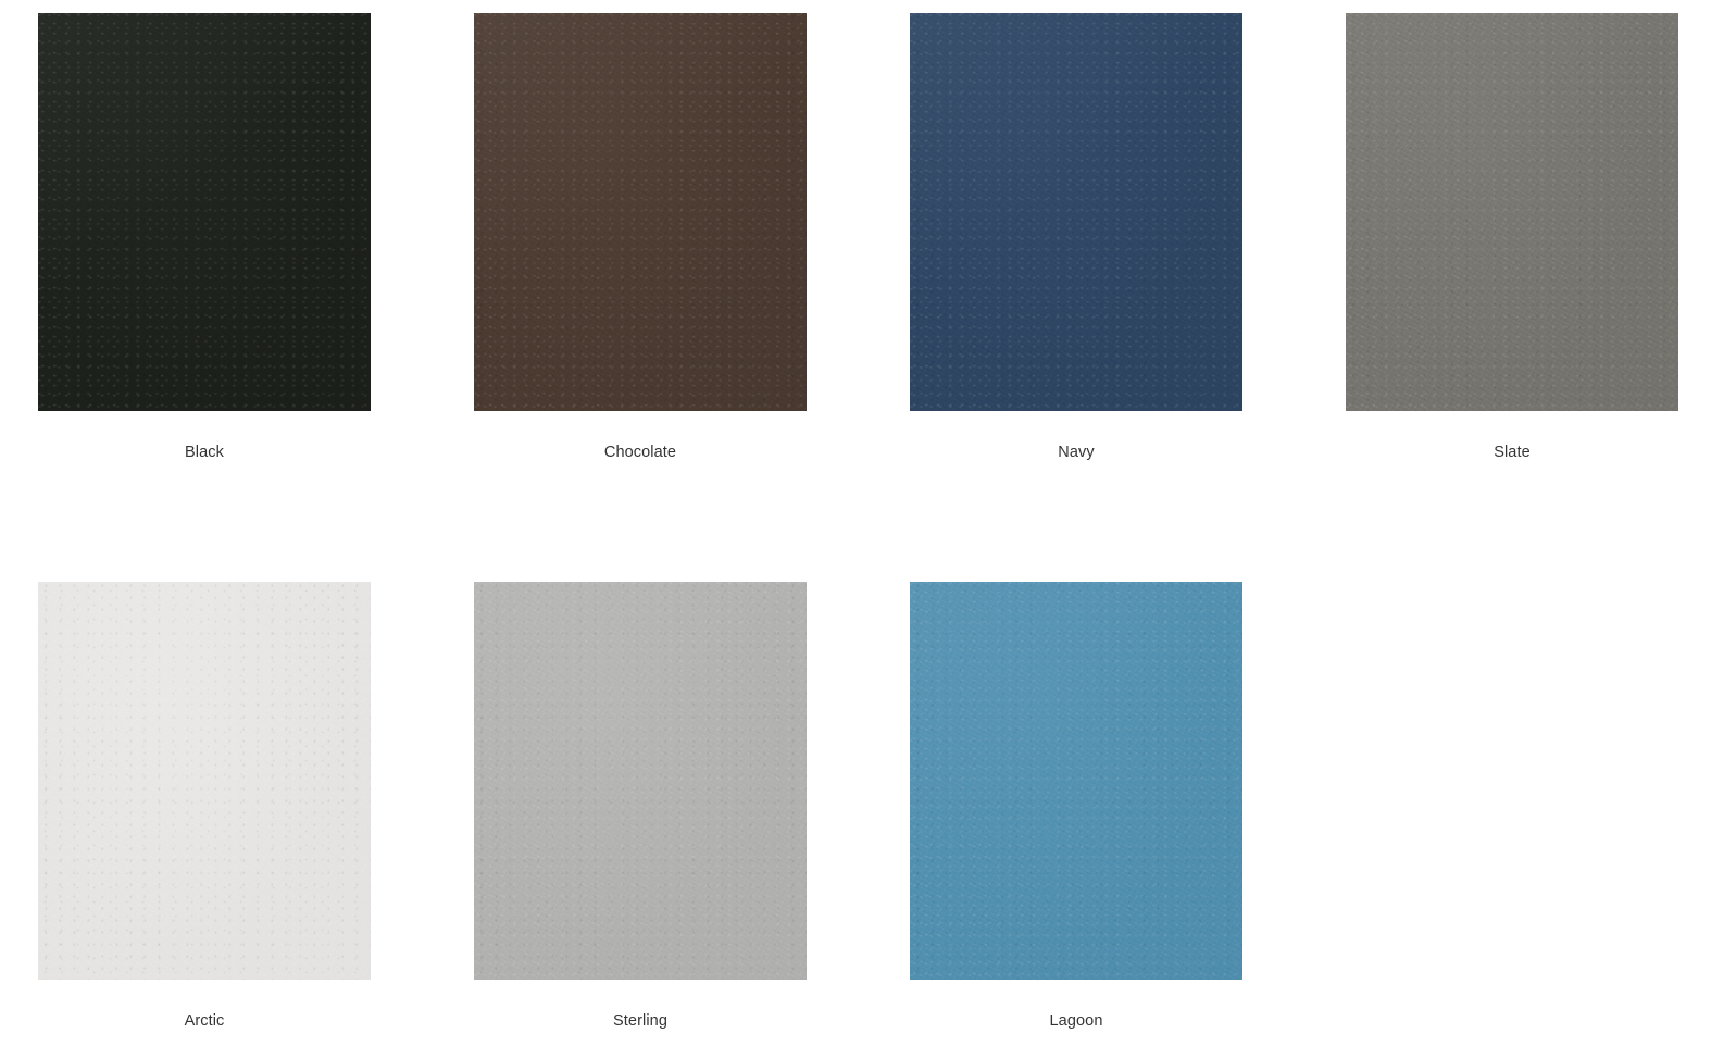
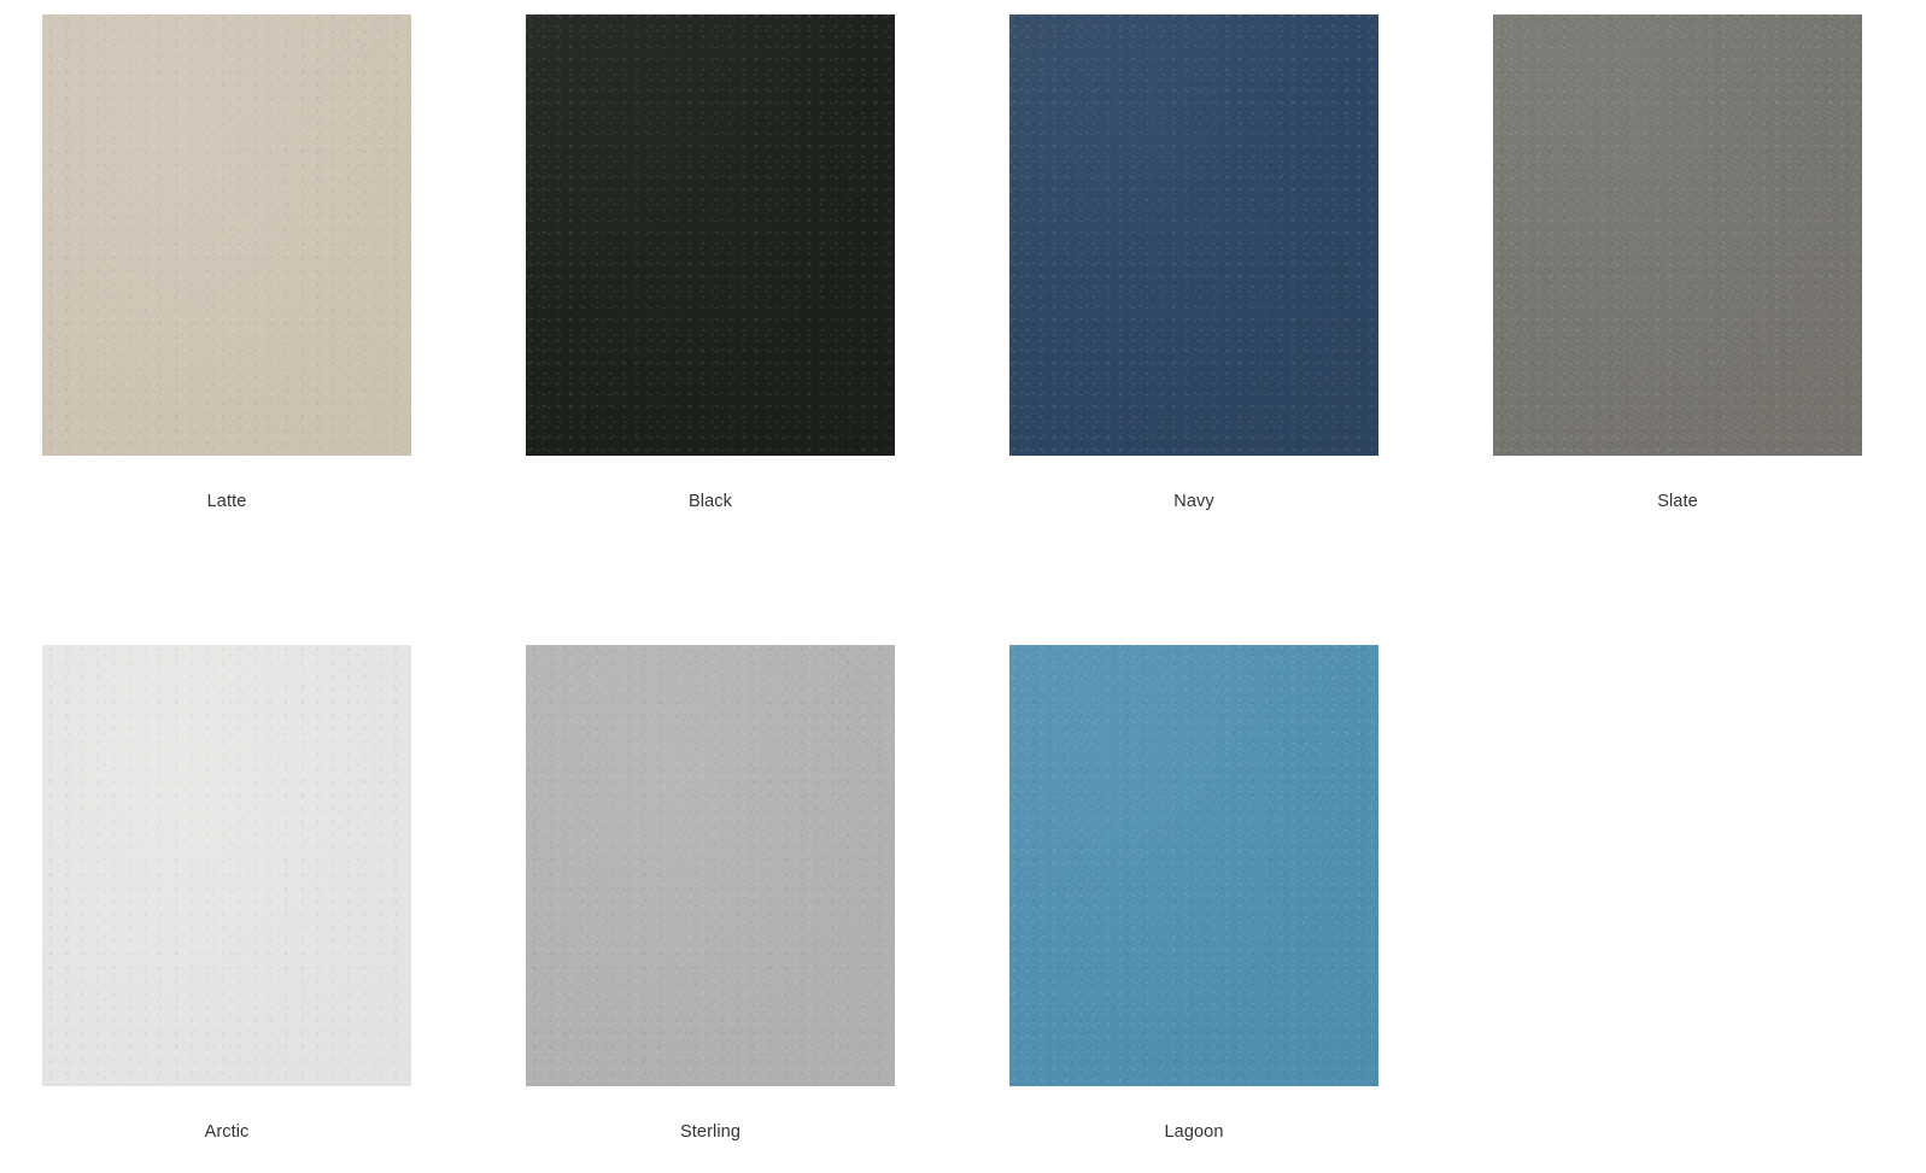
+ Latte
  Black
- Chocolate
  Navy
  Slate
  Arctic
  Sterling
  Lagoon
